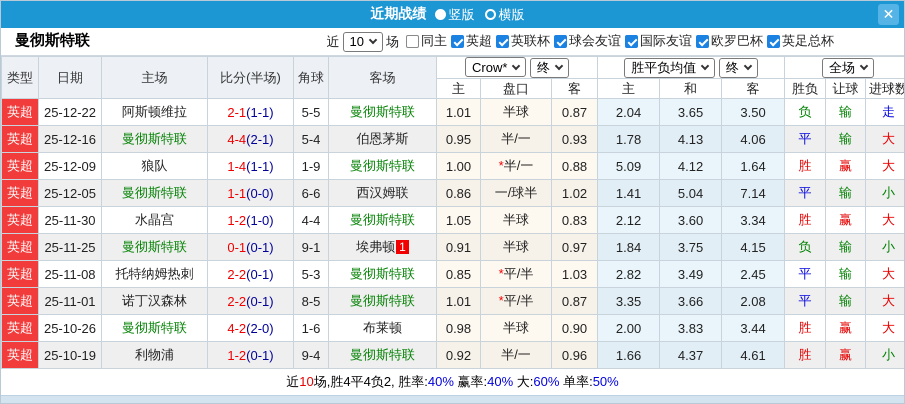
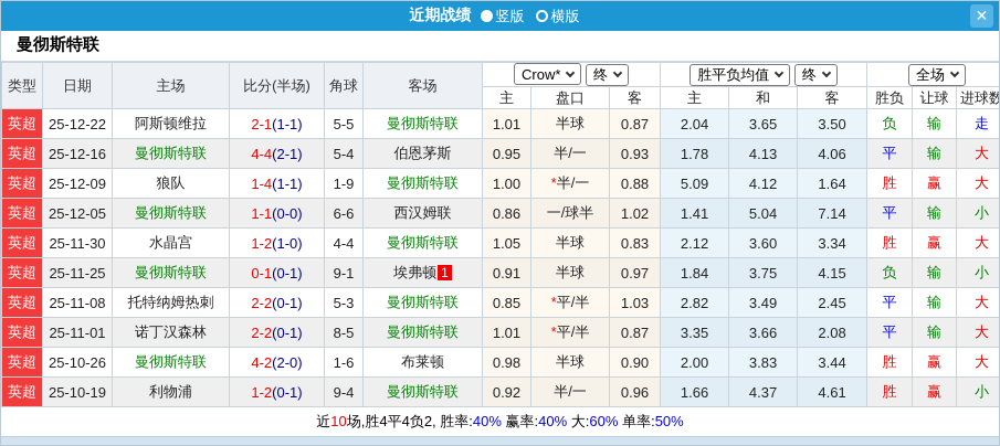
  近期战绩
  竖版
  横版
  ✕
  曼彻斯特联
- 近
- 10
- 场
- 同主
- 英超
- 英联杯
- 球会友谊
- 国际友谊
- 欧罗巴杯
- 英足总杯
  类型	日期	主场	比分(半场)	角球	客场	Crow* 终	胜平负均值 终	全场
  主	盘口	客	主	和	客	胜负	让球	进球数
  英超	25-12-22	阿斯顿维拉	2-1(1-1)	5-5	曼彻斯特联	1.01	半球	0.87	2.04	3.65	3.50	负	输	走
  英超	25-12-16	曼彻斯特联	4-4(2-1)	5-4	伯恩茅斯	0.95	半/一	0.93	1.78	4.13	4.06	平	输	大
  英超	25-12-09	狼队	1-4(1-1)	1-9	曼彻斯特联	1.00	*半/一	0.88	5.09	4.12	1.64	胜	赢	大
  英超	25-12-05	曼彻斯特联	1-1(0-0)	6-6	西汉姆联	0.86	一/球半	1.02	1.41	5.04	7.14	平	输	小
  英超	25-11-30	水晶宫	1-2(1-0)	4-4	曼彻斯特联	1.05	半球	0.83	2.12	3.60	3.34	胜	赢	大
  英超	25-11-25	曼彻斯特联	0-1(0-1)	9-1	埃弗顿 1	0.91	半球	0.97	1.84	3.75	4.15	负	输	小
  英超	25-11-08	托特纳姆热刺	2-2(0-1)	5-3	曼彻斯特联	0.85	*平/半	1.03	2.82	3.49	2.45	平	输	大
  英超	25-11-01	诺丁汉森林	2-2(0-1)	8-5	曼彻斯特联	1.01	*平/半	0.87	3.35	3.66	2.08	平	输	大
  英超	25-10-26	曼彻斯特联	4-2(2-0)	1-6	布莱顿	0.98	半球	0.90	2.00	3.83	3.44	胜	赢	大
  英超	25-10-19	利物浦	1-2(0-1)	9-4	曼彻斯特联	0.92	半/一	0.96	1.66	4.37	4.61	胜	赢	小
  近10场,胜4平4负2, 胜率:40% 赢率:40% 大:60% 单率:50%
